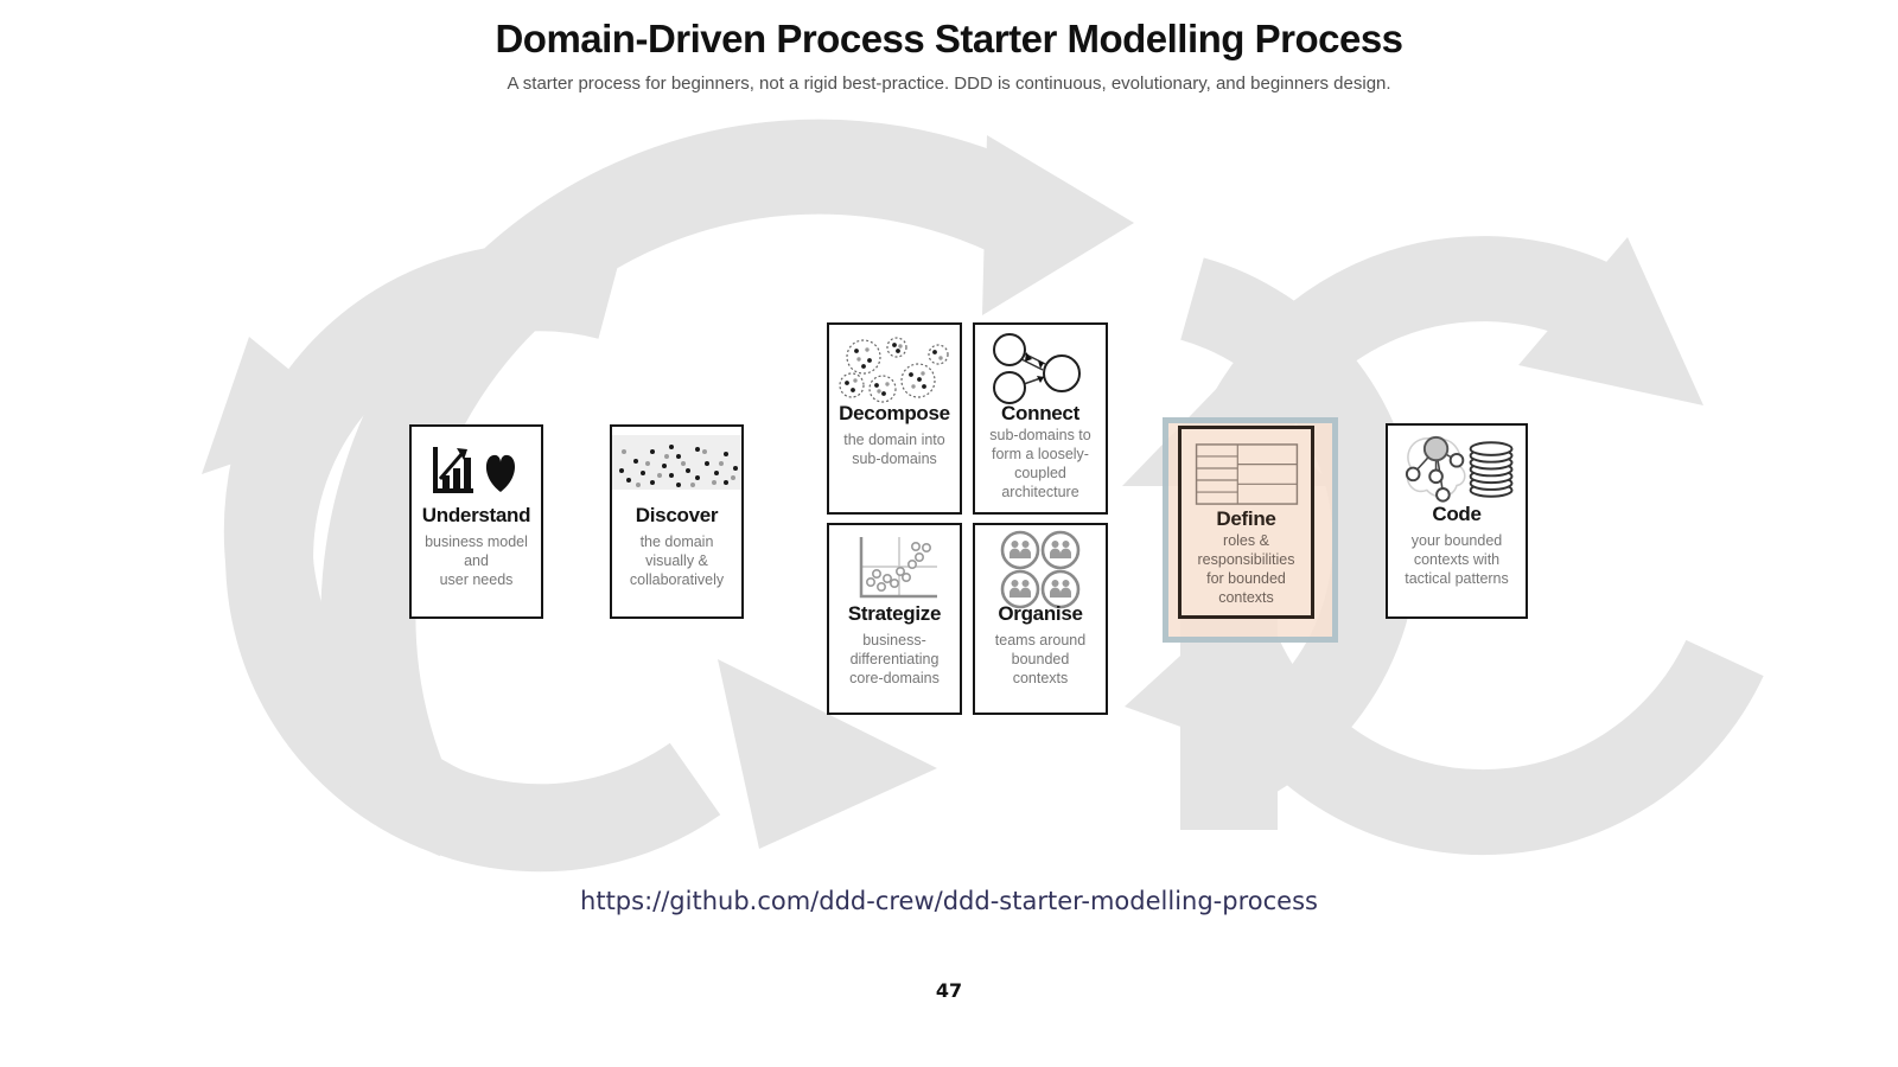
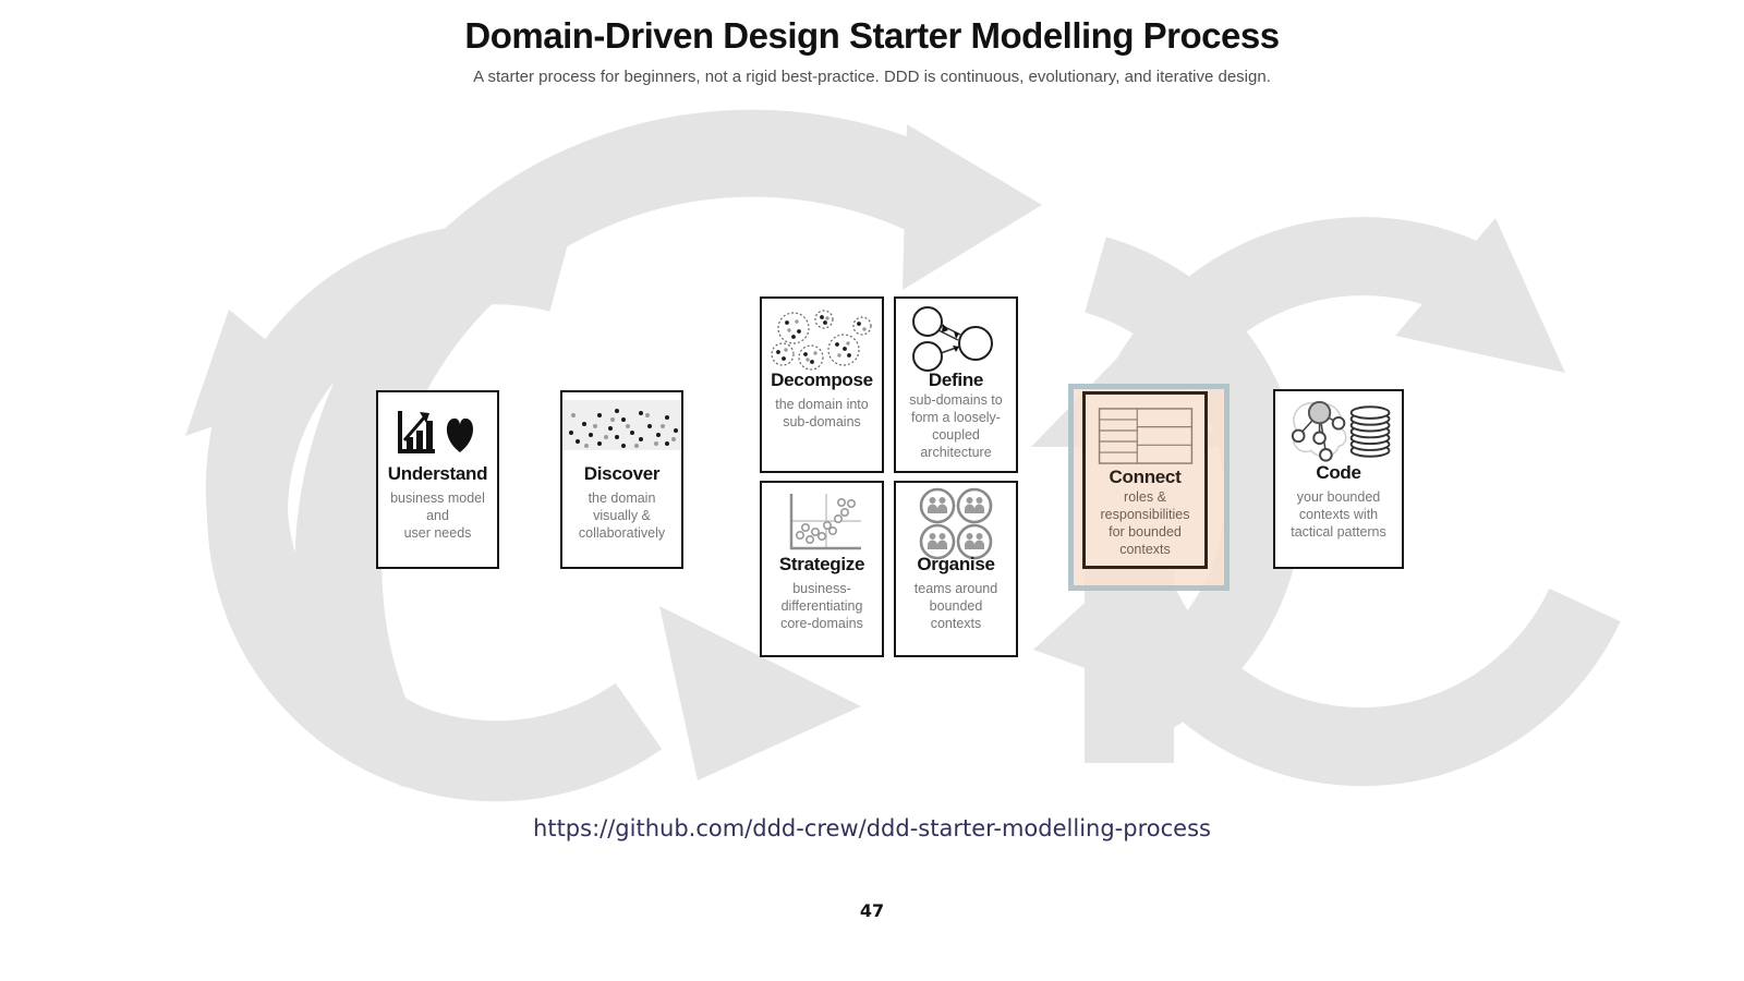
- Domain-Driven Process Starter Modelling Process
+ Domain-Driven Design Starter Modelling Process
- A starter process for beginners, not a rigid best-practice. DDD is continuous, evolutionary, and beginners design.
+ A starter process for beginners, not a rigid best-practice. DDD is continuous, evolutionary, and iterative design.
  Understand
  business model
  and
  user needs
  Discover
  the domain
  visually &
  collaboratively
  Decompose
  the domain into
  sub-domains
- Connect
+ Define
  sub-domains to
  form a loosely-
  coupled
  architecture
  Strategize
  business-
  differentiating
  core-domains
  Organise
  teams around
  bounded
  contexts
- Define
+ Connect
  roles &
  responsibilities
  for bounded
  contexts
  Code
  your bounded
  contexts with
  tactical patterns
  https://github.com/ddd-crew/ddd-starter-modelling-process
  47
